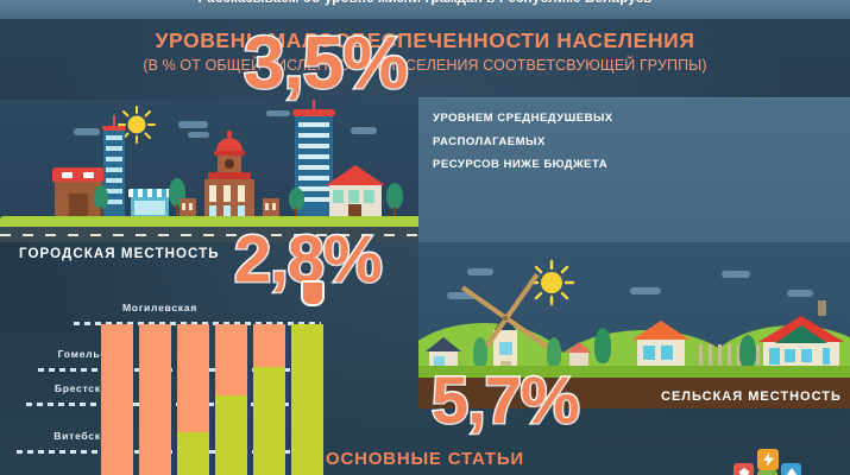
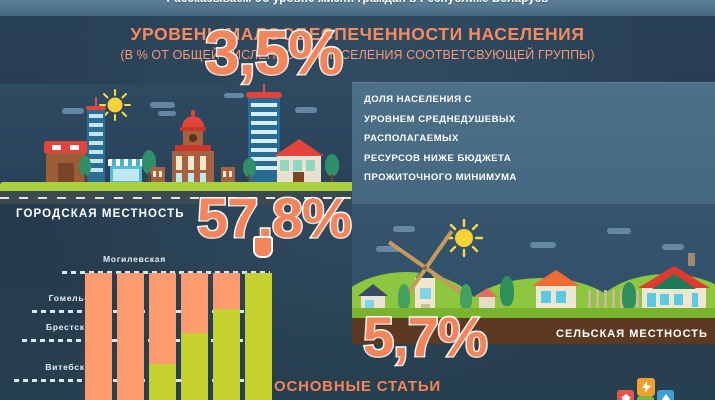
  УРОВЕНЬ МАЛООБЕСПЕЧЕННОСТИ НАСЕЛЕНИЯ
  (В % ОТ ОБЩЕЙ ЧИСЛЕННОСТИ НАСЕЛЕНИЯ СООТВЕТСВУЮЩЕЙ ГРУППЫ)
  ГОРОДСКАЯ МЕСТНОСТЬ
- 2,8%
+ 57,8%
+ ДОЛЯ НАСЕЛЕНИЯ С
  УРОВНЕМ СРЕДНЕДУШЕВЫХ
  РАСПОЛАГАЕМЫХ
  РЕСУРСОВ НИЖЕ БЮДЖЕТА
+ ПРОЖИТОЧНОГО МИНИМУМА
  3,5%
  5,7%
  СЕЛЬСКАЯ МЕСТНОСТЬ
  Могилевская
  Брестск
  Витебск
  ОСНОВНЫЕ СТАТЬИ
